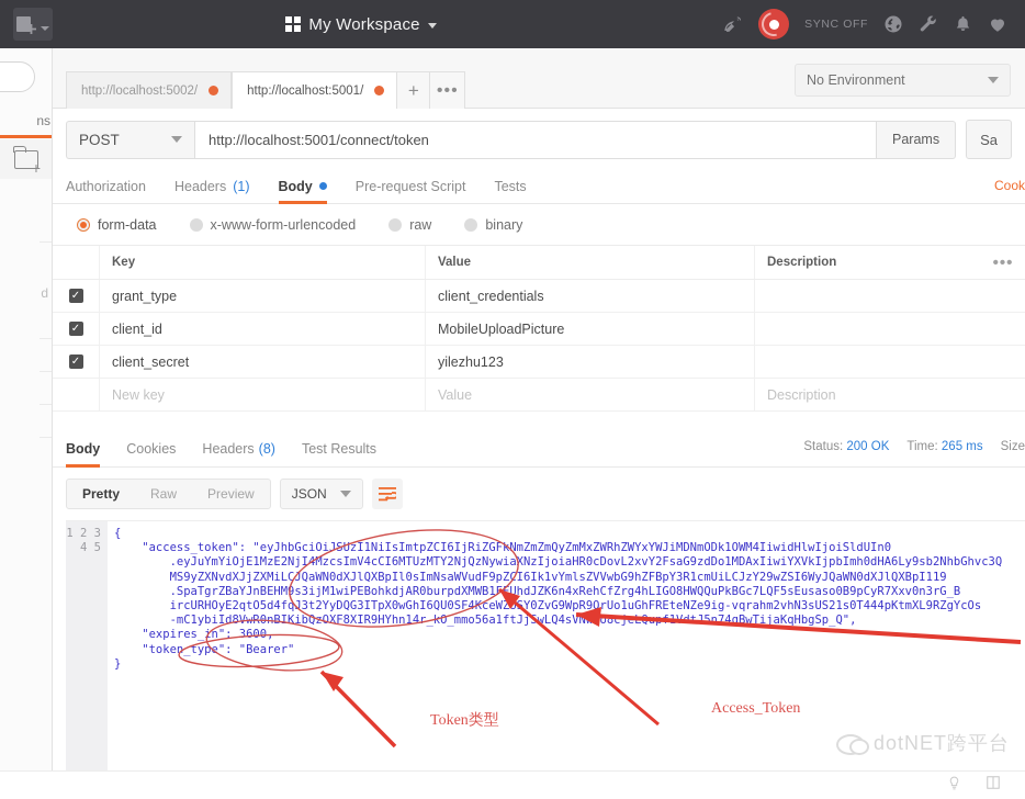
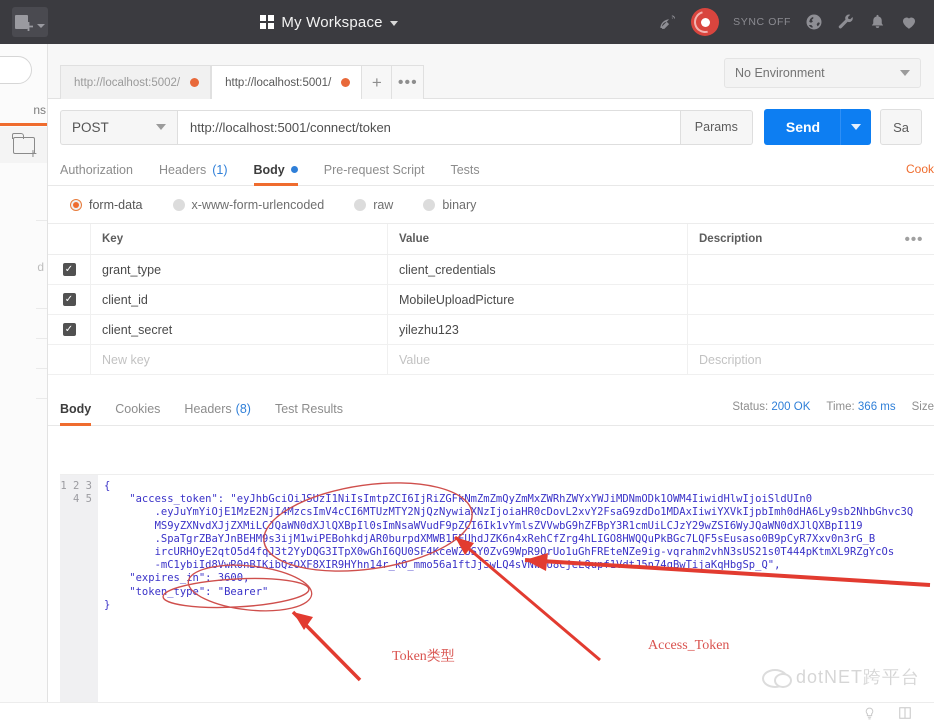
  My Workspace
  SYNC OFF
  ns
  d
  http://localhost:5002/
  http://localhost:5001/
  +
  •••
  No Environment
  POST
  http://localhost:5001/connect/token
  Params
+ Send
  Sa
  Authorization
  Headers
  (1)
  Body
  Pre-request Script
  Tests
  Cook
  form-data
  x-www-form-urlencoded
  raw
  binary
  Key
  Value
  Description
  •••
  grant_type
  client_credentials
  client_id
  MobileUploadPicture
  client_secret
  yilezhu123
  New key
  Value
  Description
  Body
  Cookies
  Headers
  (8)
  Test Results
  Status: 200 OK
- Time: 265 ms
+ Time: 366 ms
  Size
- Pretty
- Raw
- Preview
- JSON
  1 2 3 4 5
  {
  "access_token": "eyJhbGciOiJUzI1NiIsImtpZCI6IjRiZGFkNmZmZmQyZmMxZWRhZWYxYWJiMDNmODk1OWM4IiwidHlwIjoiSldUIn0
  .eyJuYmYiOjE1MzE2NjIMzcsImV4cCI6MTUzMTY2NjQzNywiaXNzIjoiaHR0cDovL2xvY2FsaG9zdDo1MDAxIiwiYXVkIjpbImh0dHA6Ly9sb2NhbGhvc3Q
  MS9yZXNvdXJjZXMiLCJQaWN0dXJlQXBpIl0sImNsaWVudF9pZCI6Ik1vYmlsZVVwbG9hZFBpY3R1cmUiLCJzY29wZSI6WyJQaWN0dXJlQXBpI119
  .SpaTgrZBaYJnBEHM9s3ijM1wiPEBohkdjAR0burpdXMWB1FUhdJZK6n4xRehCfZrg4hLIGO8HWQQuPkBGc7LQF5sEusaso0B9pCyR7Xxv0n3rG_B
  ircURHOyE2qtO5d4fqJ3t2YyDQG3ITpX0wGhI6QU0SF4KceWZUY0ZvG9WpR9OrUo1uGhFREteNZe9ig-vqrahm2vhN3sUS21s0T444pKtmXL9RZgYcOs
  -mC1ybiId8BIKibQzOXF8XIR9HYhn14rkO_mmo56a1ftJjwLQ4sVNo8cje5n74qBwTijaKqHbgSp_Q",
  "expires_n": 36
  "token_type": "Bearer"
  }
  Token类型
  Access_Token
  dotNET跨平台
